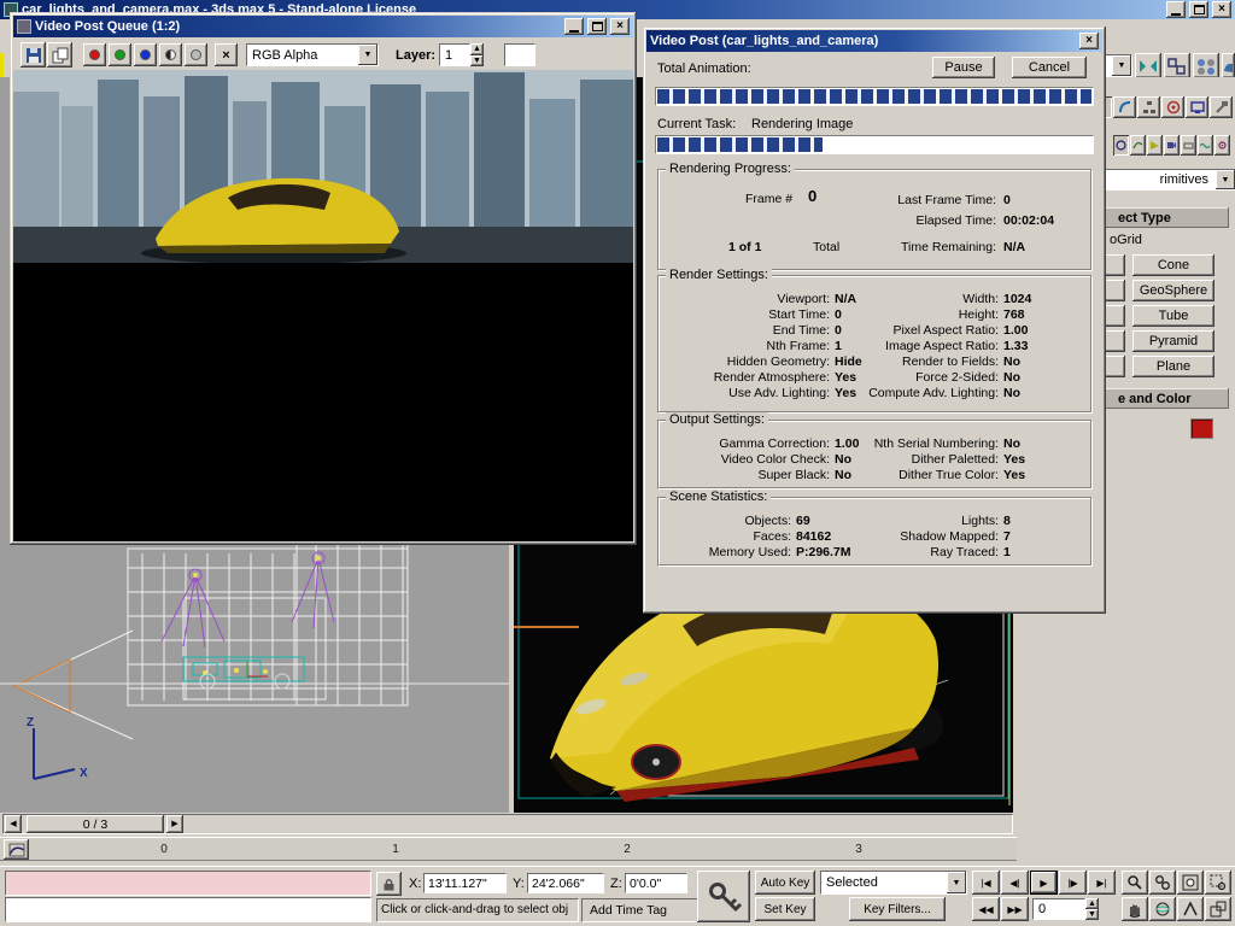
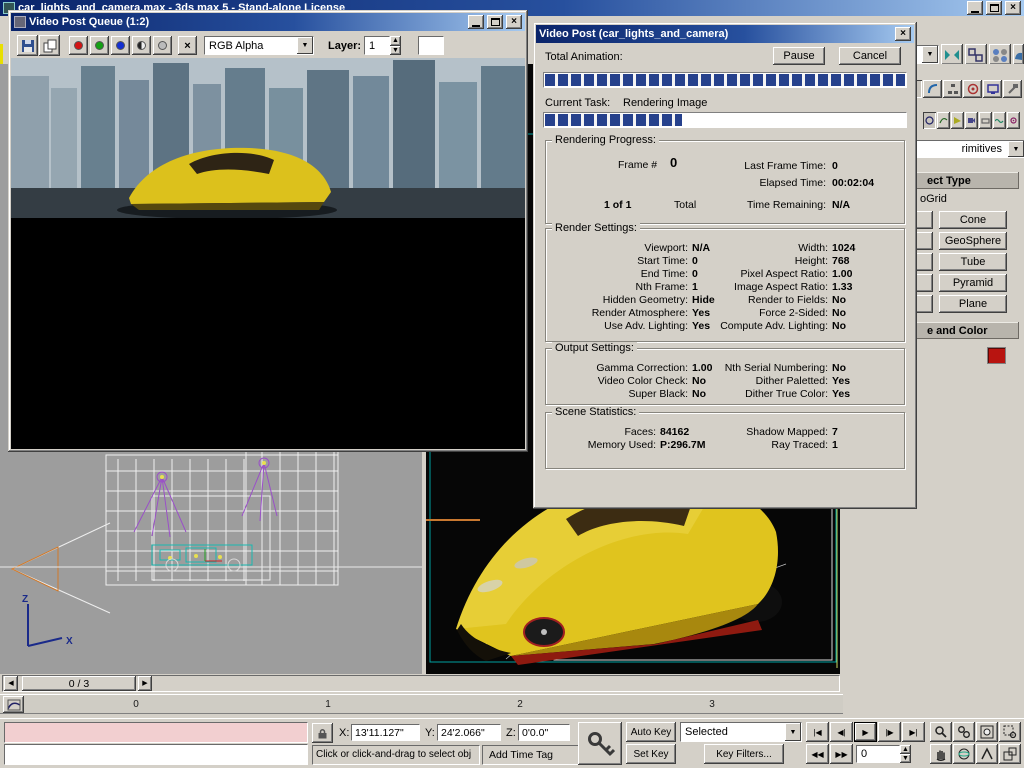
  car_lights_and_camera.max - 3ds max 5 - Stand-alone License
  ×
  Z
  X
  0 / 3
  0
  1
  2
  3
  rimitives
  ect Type
  oGrid
  Cone
  GeoSphere
  Tube
  Pyramid
  Plane
  e and Color
  X:
  13'11.127"
  Y:
  24'2.066"
  Z:
  0'0.0"
  Click or click-and-drag to select obj
  Add Time Tag
  Auto Key
  Set Key
  Selected
  Key Filters...
  |◀
  ◀|
  ▶
  |▶
  ▶|
  ◀◀
  ▶▶
  0
  Video Post Queue (1:2)
  ×
  ×
  RGB Alpha
  Layer:
  1
  Video Post (car_lights_and_camera)
  ×
  Total Animation:
  Pause
  Cancel
  Current Task:
  Rendering Image
  Rendering Progress:
  Frame #
  0
  Last Frame Time:
  0
  Elapsed Time:
  00:02:04
  1 of 1
  Total
  Time Remaining:
  N/A
  Render Settings:
  Viewport:
  N/A
  Width:
  1024
  Start Time:
  0
  Height:
  768
  End Time:
  0
  Pixel Aspect Ratio:
  1.00
  Nth Frame:
  1
  Image Aspect Ratio:
  1.33
  Hidden Geometry:
  Hide
  Render to Fields:
  No
  Render Atmosphere:
  Yes
  Force 2-Sided:
  No
  Use Adv. Lighting:
  Yes
  Compute Adv. Lighting:
  No
  Output Settings:
  Gamma Correction:
  1.00
  Nth Serial Numbering:
  No
  Video Color Check:
  No
  Dither Paletted:
  Yes
  Super Black:
  No
  Dither True Color:
  Yes
  Scene Statistics:
- Objects:
- 69
- Lights:
- 8
  Faces:
  84162
  Shadow Mapped:
  7
  Memory Used:
  P:296.7M
  Ray Traced:
  1
